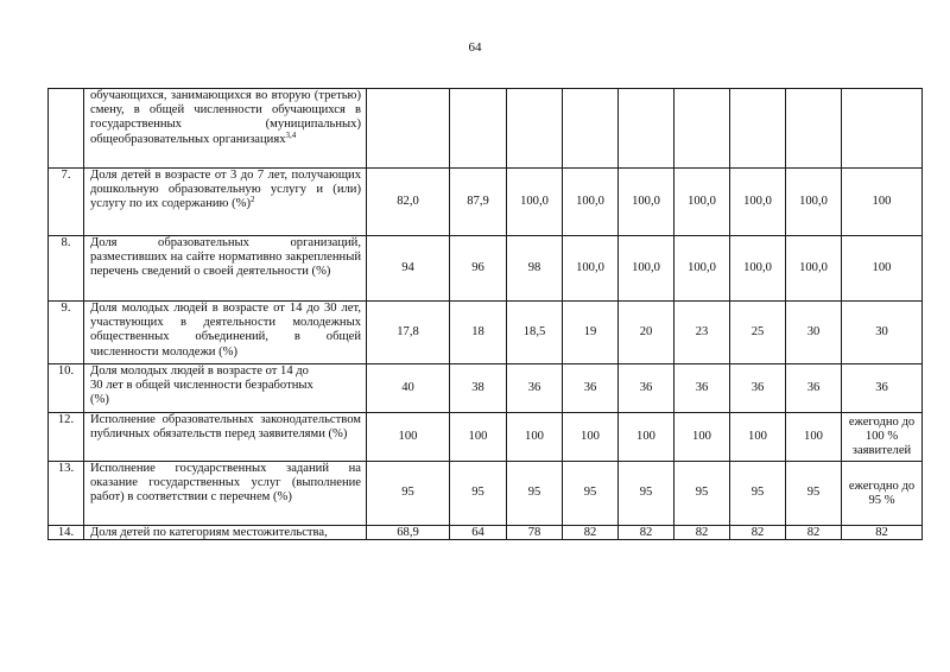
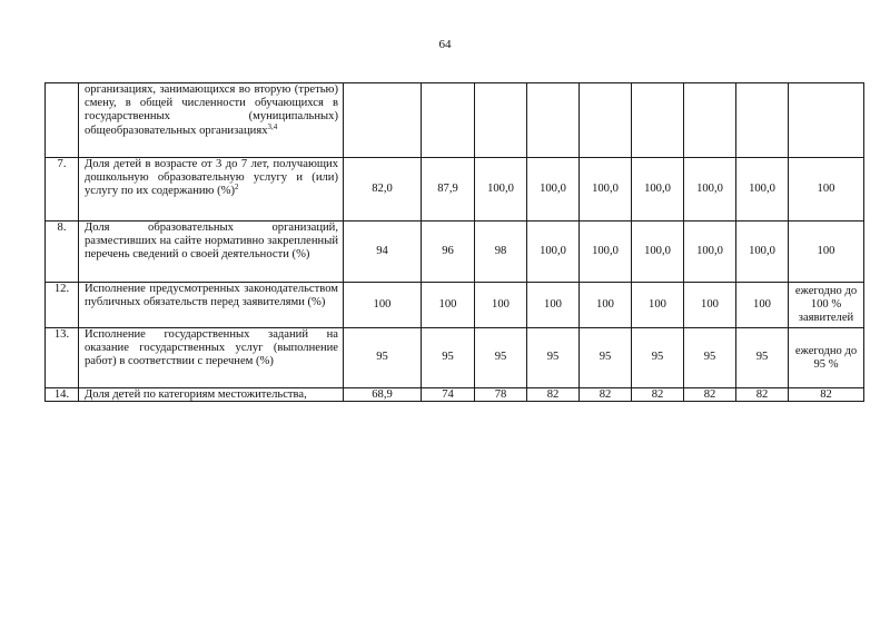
  64
- 	обучающихся, занимающихся во вторую (третью) смену, в общей численности обучающихся в государственных (муниципальных) общеобразовательных организациях3,4
+ 	организациях, занимающихся во вторую (третью) смену, в общей численности обучающихся в государственных (муниципальных) общеобразовательных организациях3,4
  7.	Доля детей в возрасте от 3 до 7 лет, получающих дошкольную образовательную услугу и (или) услугу по их содержанию (%)2	82,0	87,9	100,0	100,0	100,0	100,0	100,0	100,0	100
  8.	Доля образовательных организаций, разместивших на сайте нормативно закрепленный перечень сведений о своей деятельности (%)	94	96	98	100,0	100,0	100,0	100,0	100,0	100
- 9.	Доля молодых людей в возрасте от 14 до 30 лет, участвующих в деятельности молодежных общественных объединений, в общей численности молодежи (%)	17,8	18	18,5	19	20	23	25	30	30
- 10.	Доля молодых людей в возрасте от 14 до30 лет в общей численности безработных(%)	40	38	36	36	36	36	36	36	36
- 12.	Исполнение образовательных законодательством публичных обязательств перед заявителями (%)	100	100	100	100	100	100	100	100	ежегодно до 100 % заявителей
+ 12.	Исполнение предусмотренных законодательством публичных обязательств перед заявителями (%)	100	100	100	100	100	100	100	100	ежегодно до 100 % заявителей
  13.	Исполнение государственных заданий на оказание государственных услуг (выполнение работ) в соответствии с перечнем (%)	95	95	95	95	95	95	95	95	ежегодно до 95 %
- 14.	Доля детей по категориям местожительства,	68,9	64	78	82	82	82	82	82	82
+ 14.	Доля детей по категориям местожительства,	68,9	74	78	82	82	82	82	82	82
